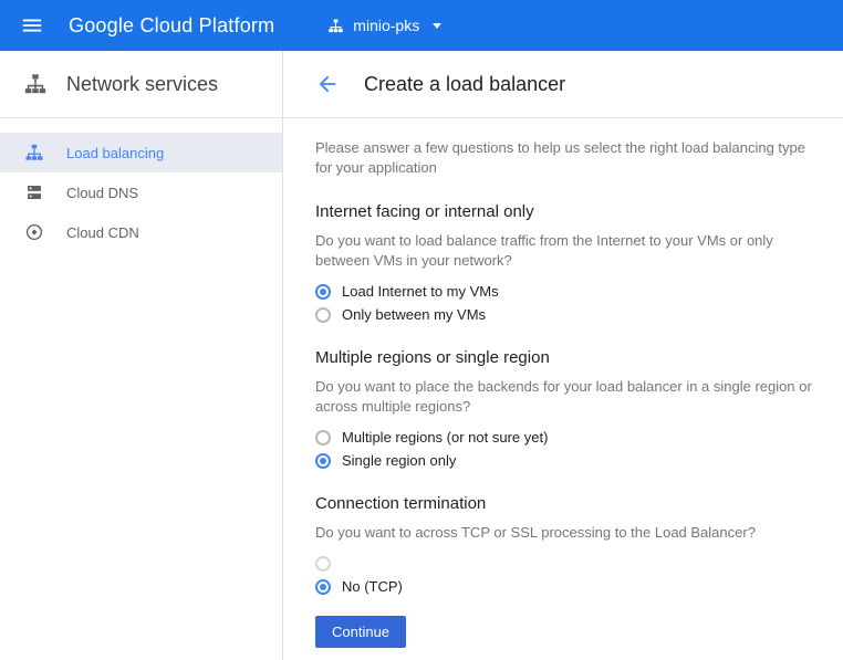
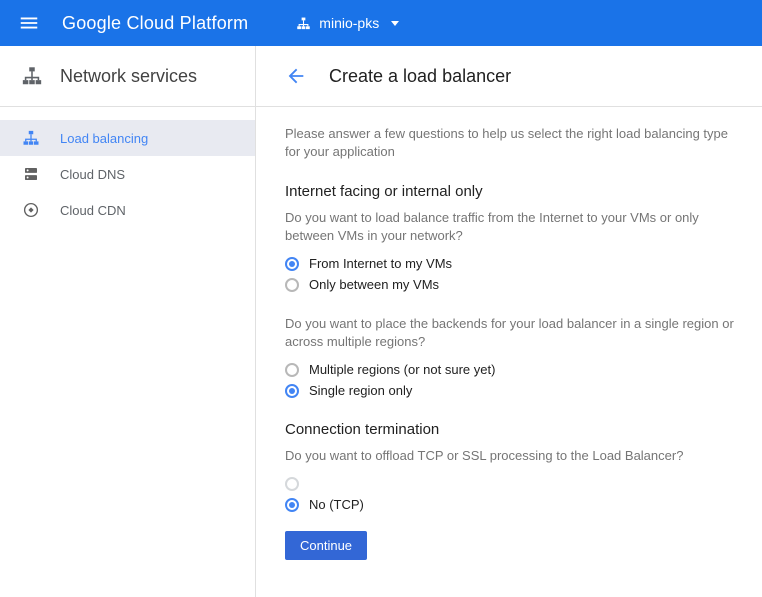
  Google Cloud Platform
  minio-pks
  Network services
  Load balancing
  Cloud DNS
  Cloud CDN
  Create a load balancer
  Please answer a few questions to help us select the right load balancing type for your application
  Internet facing or internal only
  Do you want to load balance traffic from the Internet to your VMs or only between VMs in your network?
- Load Internet to my VMs
+ From Internet to my VMs
  Only between my VMs
- Multiple regions or single region
  Do you want to place the backends for your load balancer in a single region or across multiple regions?
  Multiple regions (or not sure yet)
  Single region only
  Connection termination
- Do you want to across TCP or SSL processing to the Load Balancer?
+ Do you want to offload TCP or SSL processing to the Load Balancer?
  No (TCP)
  Continue
